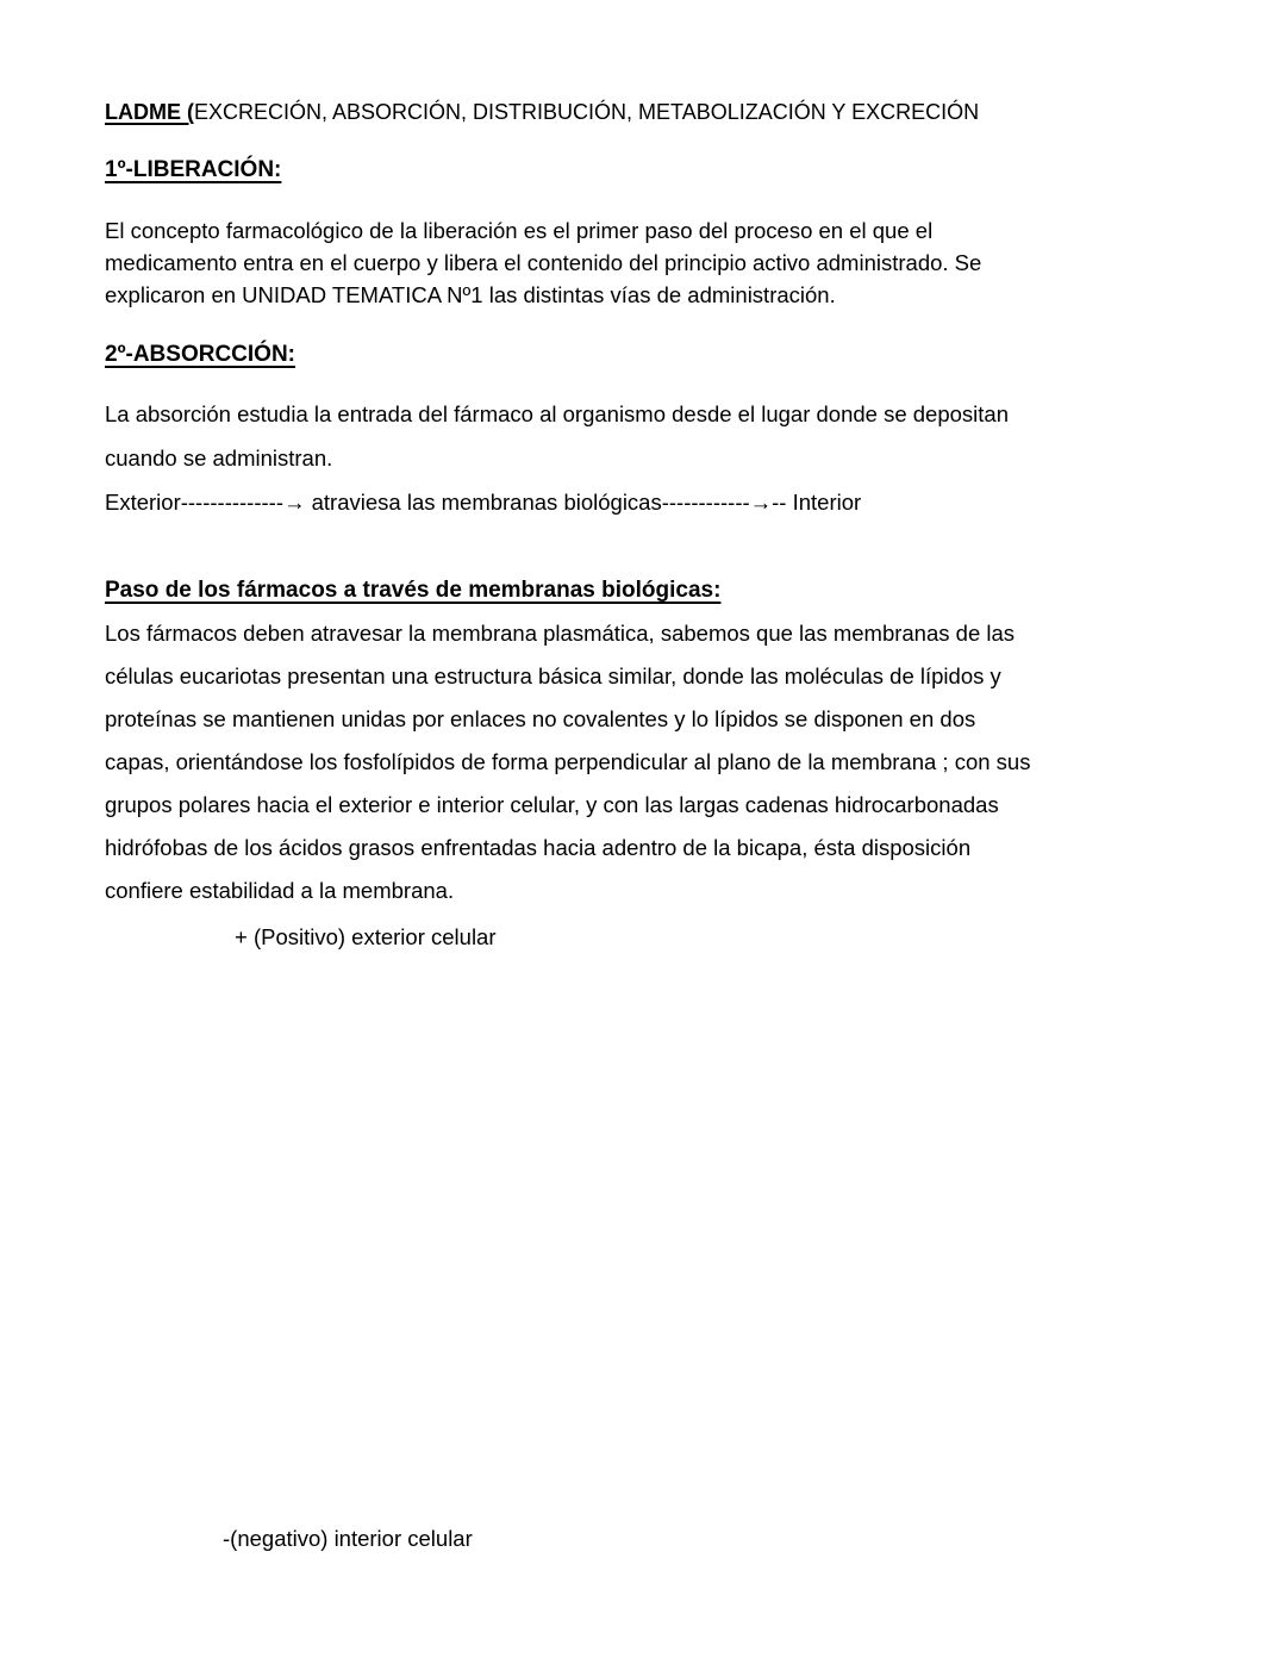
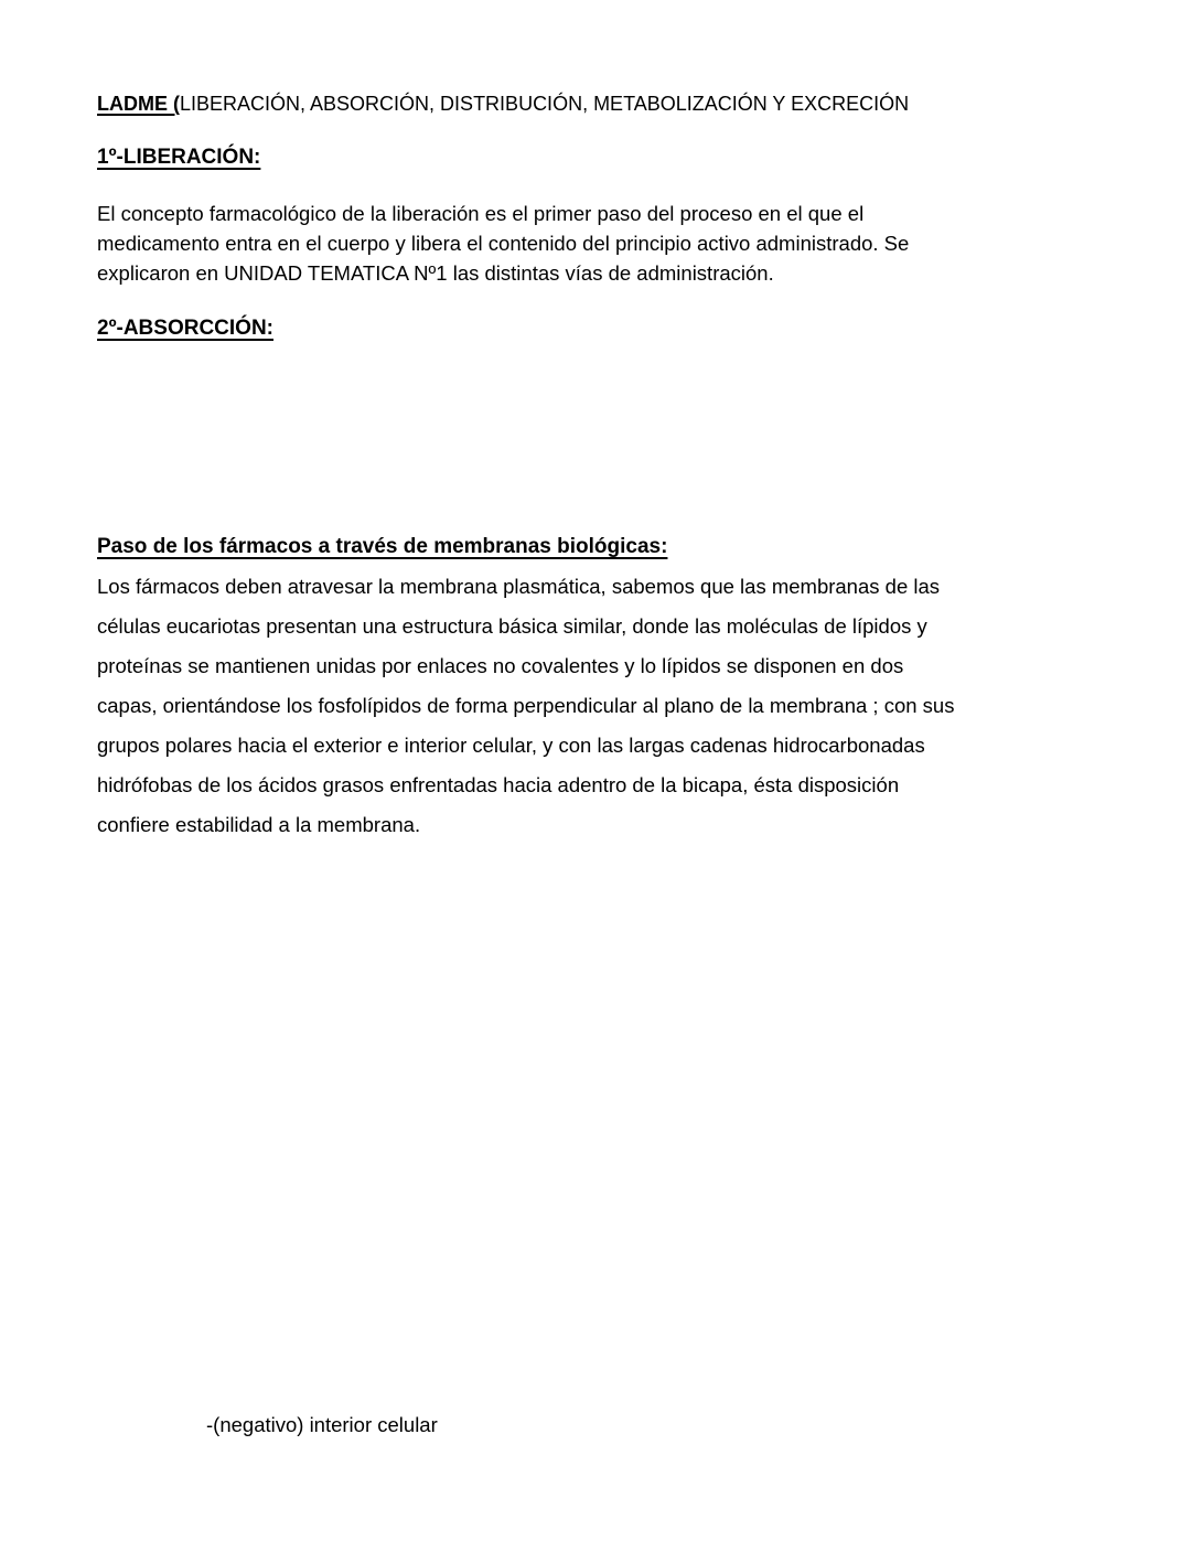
- LADME (EXCRECIÓN, ABSORCIÓN, DISTRIBUCIÓN, METABOLIZACIÓN Y EXCRECIÓN
+ LADME (LIBERACIÓN, ABSORCIÓN, DISTRIBUCIÓN, METABOLIZACIÓN Y EXCRECIÓN
  1º-LIBERACIÓN:
  El concepto farmacológico de la liberación es el primer paso del proceso en el que el
  medicamento entra en el cuerpo y libera el contenido del principio activo administrado. Se
  explicaron en UNIDAD TEMATICA Nº1 las distintas vías de administración.
  2º-ABSORCCIÓN:
- La absorción estudia la entrada del fármaco al organismo desde el lugar donde se depositan
- cuando se administran.
- Exterior--------------→ atraviesa las membranas biológicas------------→-- Interior
  Paso de los fármacos a través de membranas biológicas:
  Los fármacos deben atravesar la membrana plasmática, sabemos que las membranas de las
  células eucariotas presentan una estructura básica similar, donde las moléculas de lípidos y
  proteínas se mantienen unidas por enlaces no covalentes y lo lípidos se disponen en dos
  capas, orientándose los fosfolípidos de forma perpendicular al plano de la membrana ; con sus
  grupos polares hacia el exterior e interior celular, y con las largas cadenas hidrocarbonadas
  hidrófobas de los ácidos grasos enfrentadas hacia adentro de la bicapa, ésta disposición
  confiere estabilidad a la membrana.
- + (Positivo) exterior celular
  -(negativo) interior celular
